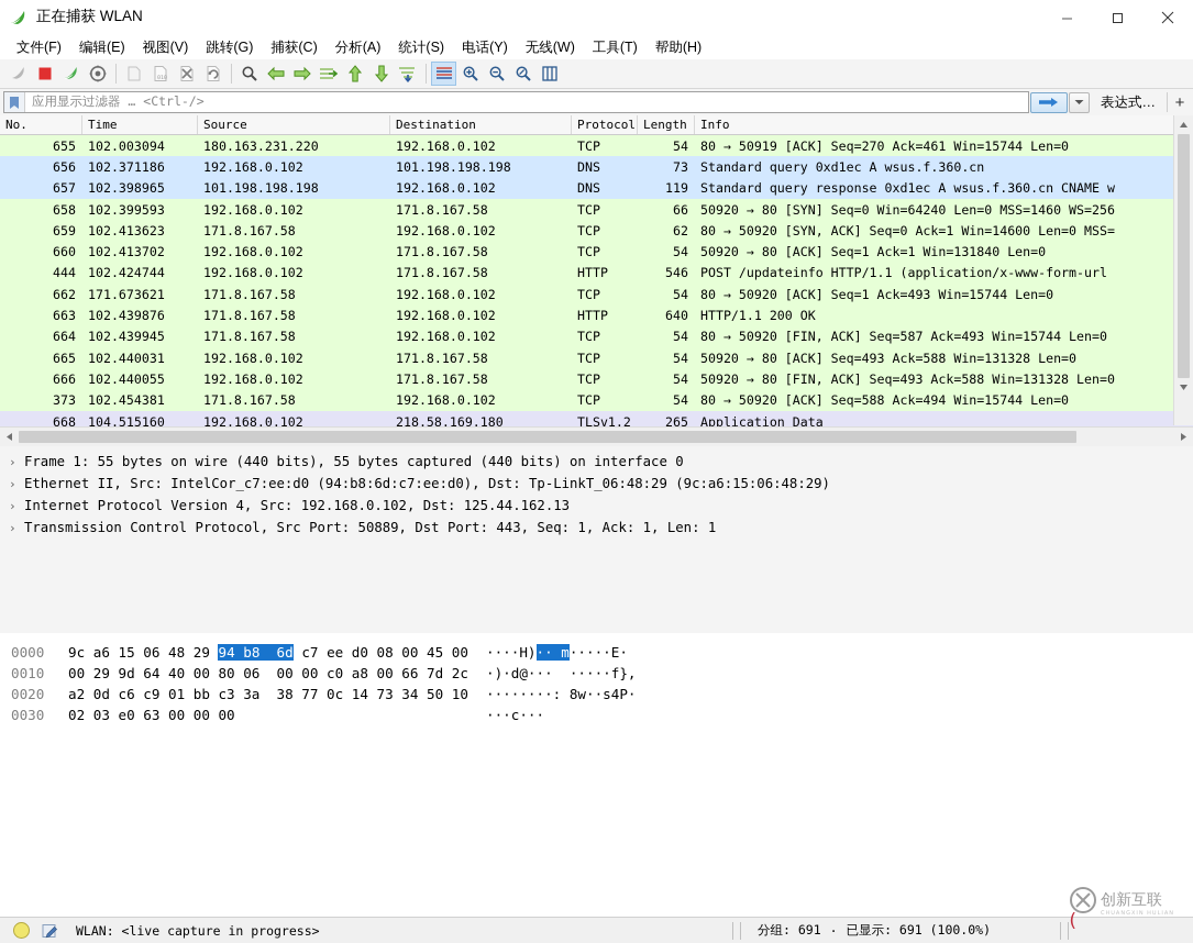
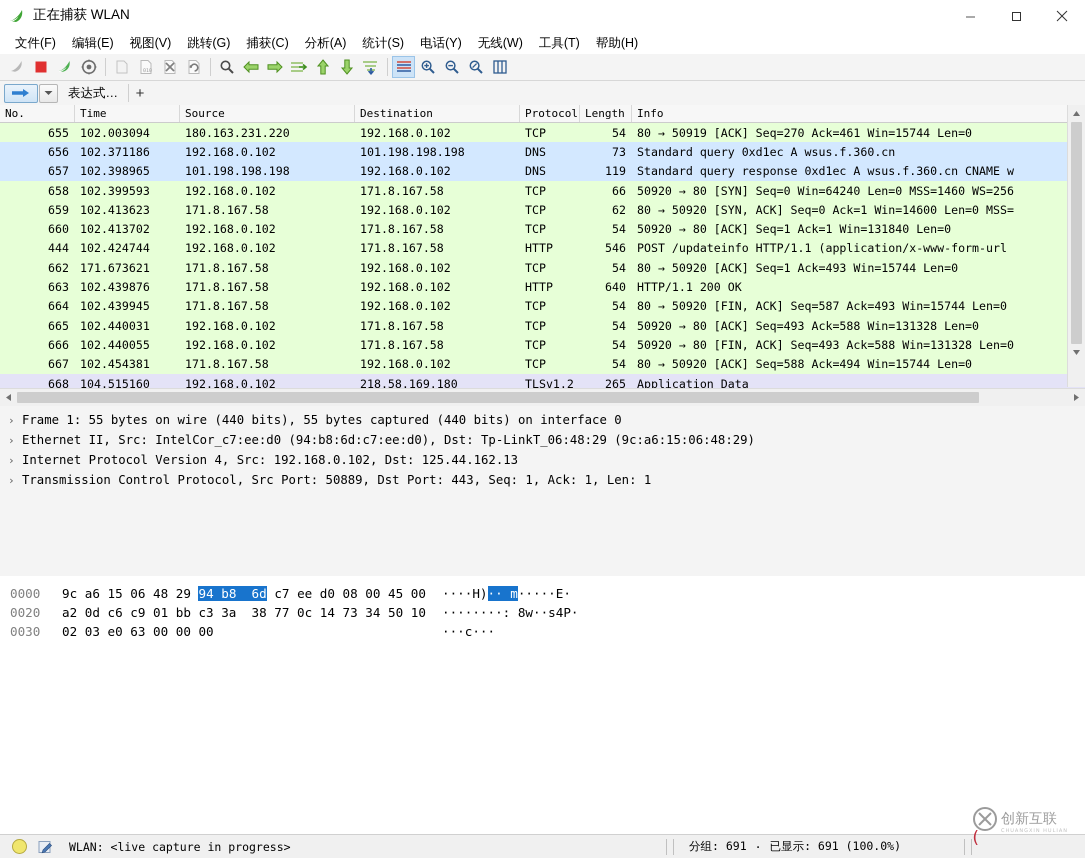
  正在捕获 WLAN
  文件(F)
  编辑(E)
  视图(V)
  跳转(G)
  捕获(C)
  分析(A)
  统计(S)
  电话(Y)
  无线(W)
  工具(T)
  帮助(H)
- 应用显示过滤器 … <Ctrl-/>
  表达式…
  +
  No.
  Time
  Source
  Destination
  Protocol
  Length
  Info
  655
  102.003094
  180.163.231.220
  192.168.0.102
  TCP
  54
  80 → 50919 [ACK] Seq=270 Ack=461 Win=15744 Len=0
  656
  102.371186
  192.168.0.102
  101.198.198.198
  DNS
  73
  Standard query 0xd1ec A wsus.f.360.cn
  657
  102.398965
  101.198.198.198
  192.168.0.102
  DNS
  119
  Standard query response 0xd1ec A wsus.f.360.cn CNAME w
  658
  102.399593
  192.168.0.102
  171.8.167.58
  TCP
  66
  50920 → 80 [SYN] Seq=0 Win=64240 Len=0 MSS=1460 WS=256
  659
  102.413623
  171.8.167.58
  192.168.0.102
  TCP
  62
  80 → 50920 [SYN, ACK] Seq=0 Ack=1 Win=14600 Len=0 MSS=
  660
  102.413702
  192.168.0.102
  171.8.167.58
  TCP
  54
  50920 → 80 [ACK] Seq=1 Ack=1 Win=131840 Len=0
  444
  102.424744
  192.168.0.102
  171.8.167.58
  HTTP
  546
  POST /updateinfo HTTP/1.1 (application/x-www-form-url
  662
  171.673621
  171.8.167.58
  192.168.0.102
  TCP
  54
  80 → 50920 [ACK] Seq=1 Ack=493 Win=15744 Len=0
  663
  102.439876
  171.8.167.58
  192.168.0.102
  HTTP
  640
  HTTP/1.1 200 OK
  664
  102.439945
  171.8.167.58
  192.168.0.102
  TCP
  54
  80 → 50920 [FIN, ACK] Seq=587 Ack=493 Win=15744 Len=0
  665
  102.440031
  192.168.0.102
  171.8.167.58
  TCP
  54
  50920 → 80 [ACK] Seq=493 Ack=588 Win=131328 Len=0
  666
  102.440055
  192.168.0.102
  171.8.167.58
  TCP
  54
  50920 → 80 [FIN, ACK] Seq=493 Ack=588 Win=131328 Len=0
- 373
+ 667
  102.454381
  171.8.167.58
  192.168.0.102
  TCP
  54
  80 → 50920 [ACK] Seq=588 Ack=494 Win=15744 Len=0
  668
  104.515160
  192.168.0.102
  218.58.169.180
  TLSv1.2
  265
  Application Data
  ›
  Frame 1: 55 bytes on wire (440 bits), 55 bytes captured (440 bits) on interface 0
  ›
  Ethernet II, Src: IntelCor_c7:ee:d0 (94:b8:6d:c7:ee:d0), Dst: Tp-LinkT_06:48:29 (9c:a6:15:06:48:29)
  ›
  Internet Protocol Version 4, Src: 192.168.0.102, Dst: 125.44.162.13
  ›
  Transmission Control Protocol, Src Port: 50889, Dst Port: 443, Seq: 1, Ack: 1, Len: 1
  0000
  9c a6 15 06 48 29 94 b8 6d c7 ee d0 08 00 45 00
  ····H)·· m·····E·
- 0010
- 00 29 9d 64 40 00 80 06 00 00 c0 a8 00 66 7d 2c
- ·)·d@··· ·····f},
  0020
  a2 0d c6 c9 01 bb c3 3a 38 77 0c 14 73 34 50 10
  ········: 8w··s4P·
  0030
  02 03 e0 63 00 00 00
  ···c···
  WLAN: <live capture in progress>
  分组: 691
  ·
  已显示: 691 (100.0%)
  创新互联
  (
